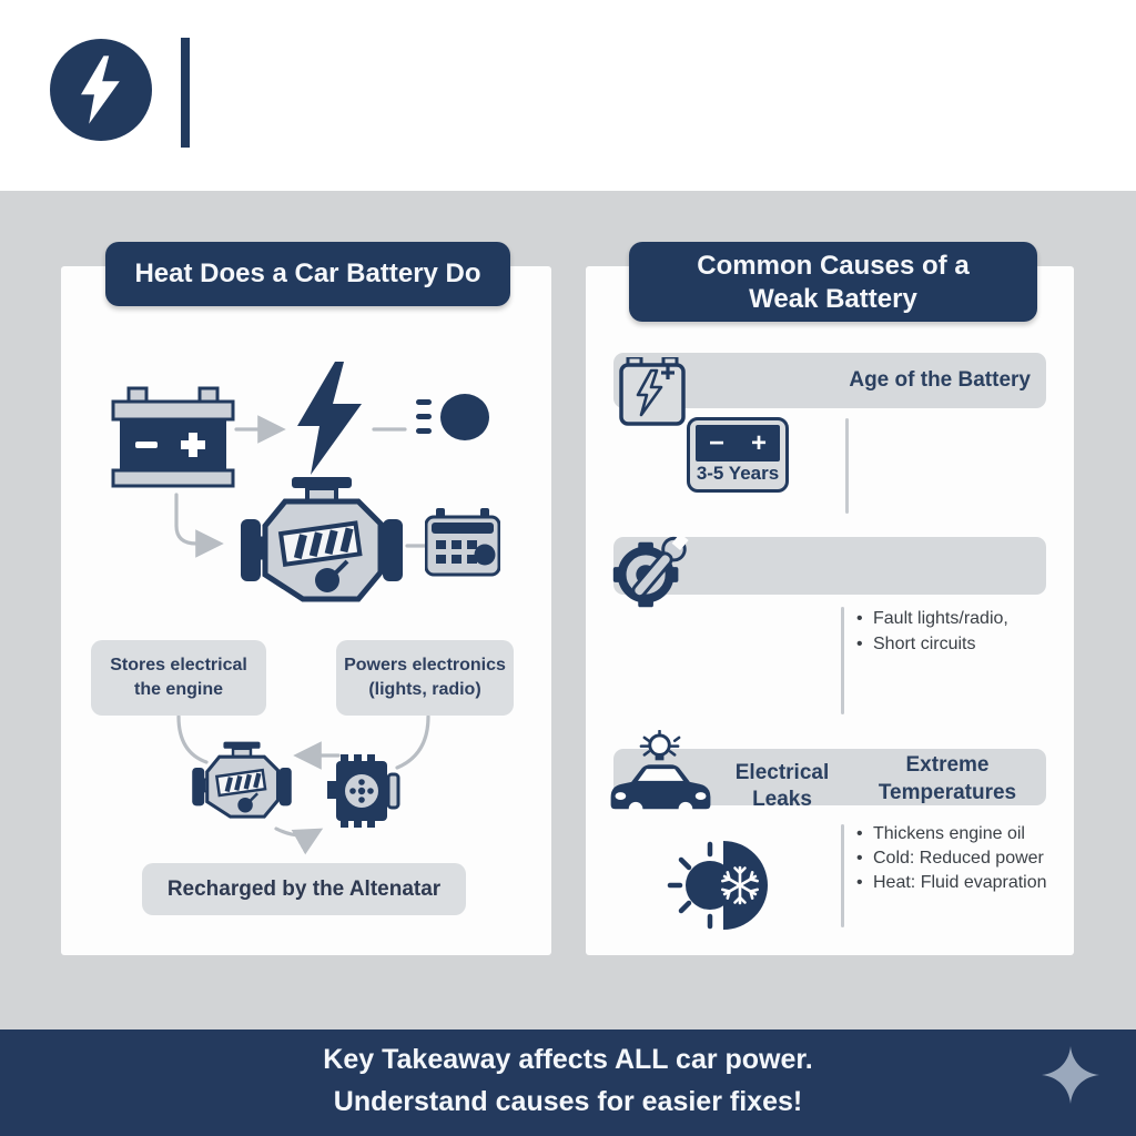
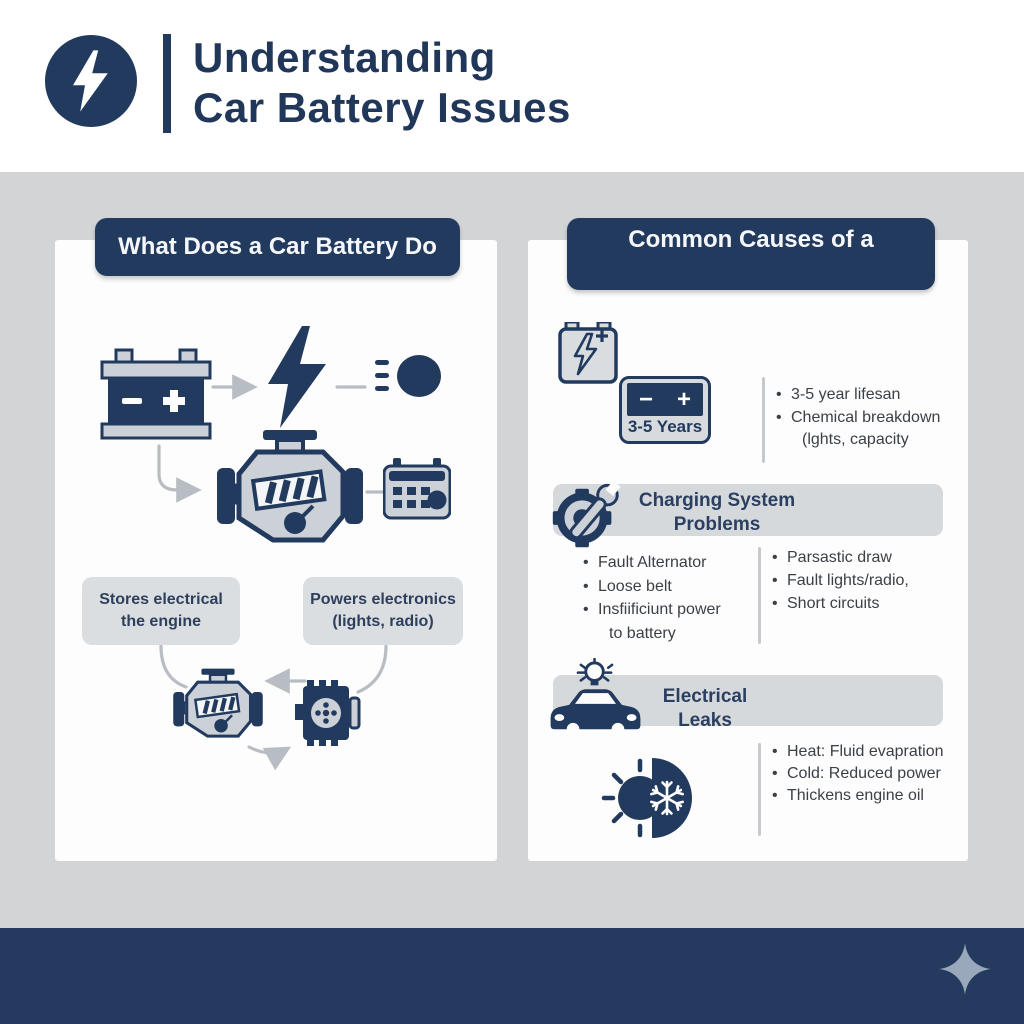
+ Understanding
+ Car Battery Issues
- Heat Does a Car Battery Do
+ What Does a Car Battery Do
  Stores electrical
  the engine
  Powers electronics
  (lights, radio)
- Recharged by the Altenatar
  Common Causes of a
- Weak Battery
- Age of the Battery
  −
  +
  3-5 Years
+ 3-5 year lifesan
+ Chemical breakdown
+ (lghts, capacity
+ Charging System
+ Problems
+ Fault Alternator
+ Loose belt
+ Insfiificiunt power
+ to battery
+ Parsastic draw
  Fault lights/radio,
  Short circuits
  Electrical
  Leaks
- Extreme
- Temperatures
- Thickens engine oil
+ Heat: Fluid evapration
  Cold: Reduced power
- Heat: Fluid evapration
+ Thickens engine oil
- Key Takeaway affects ALL car power.
- Understand causes for easier fixes!
